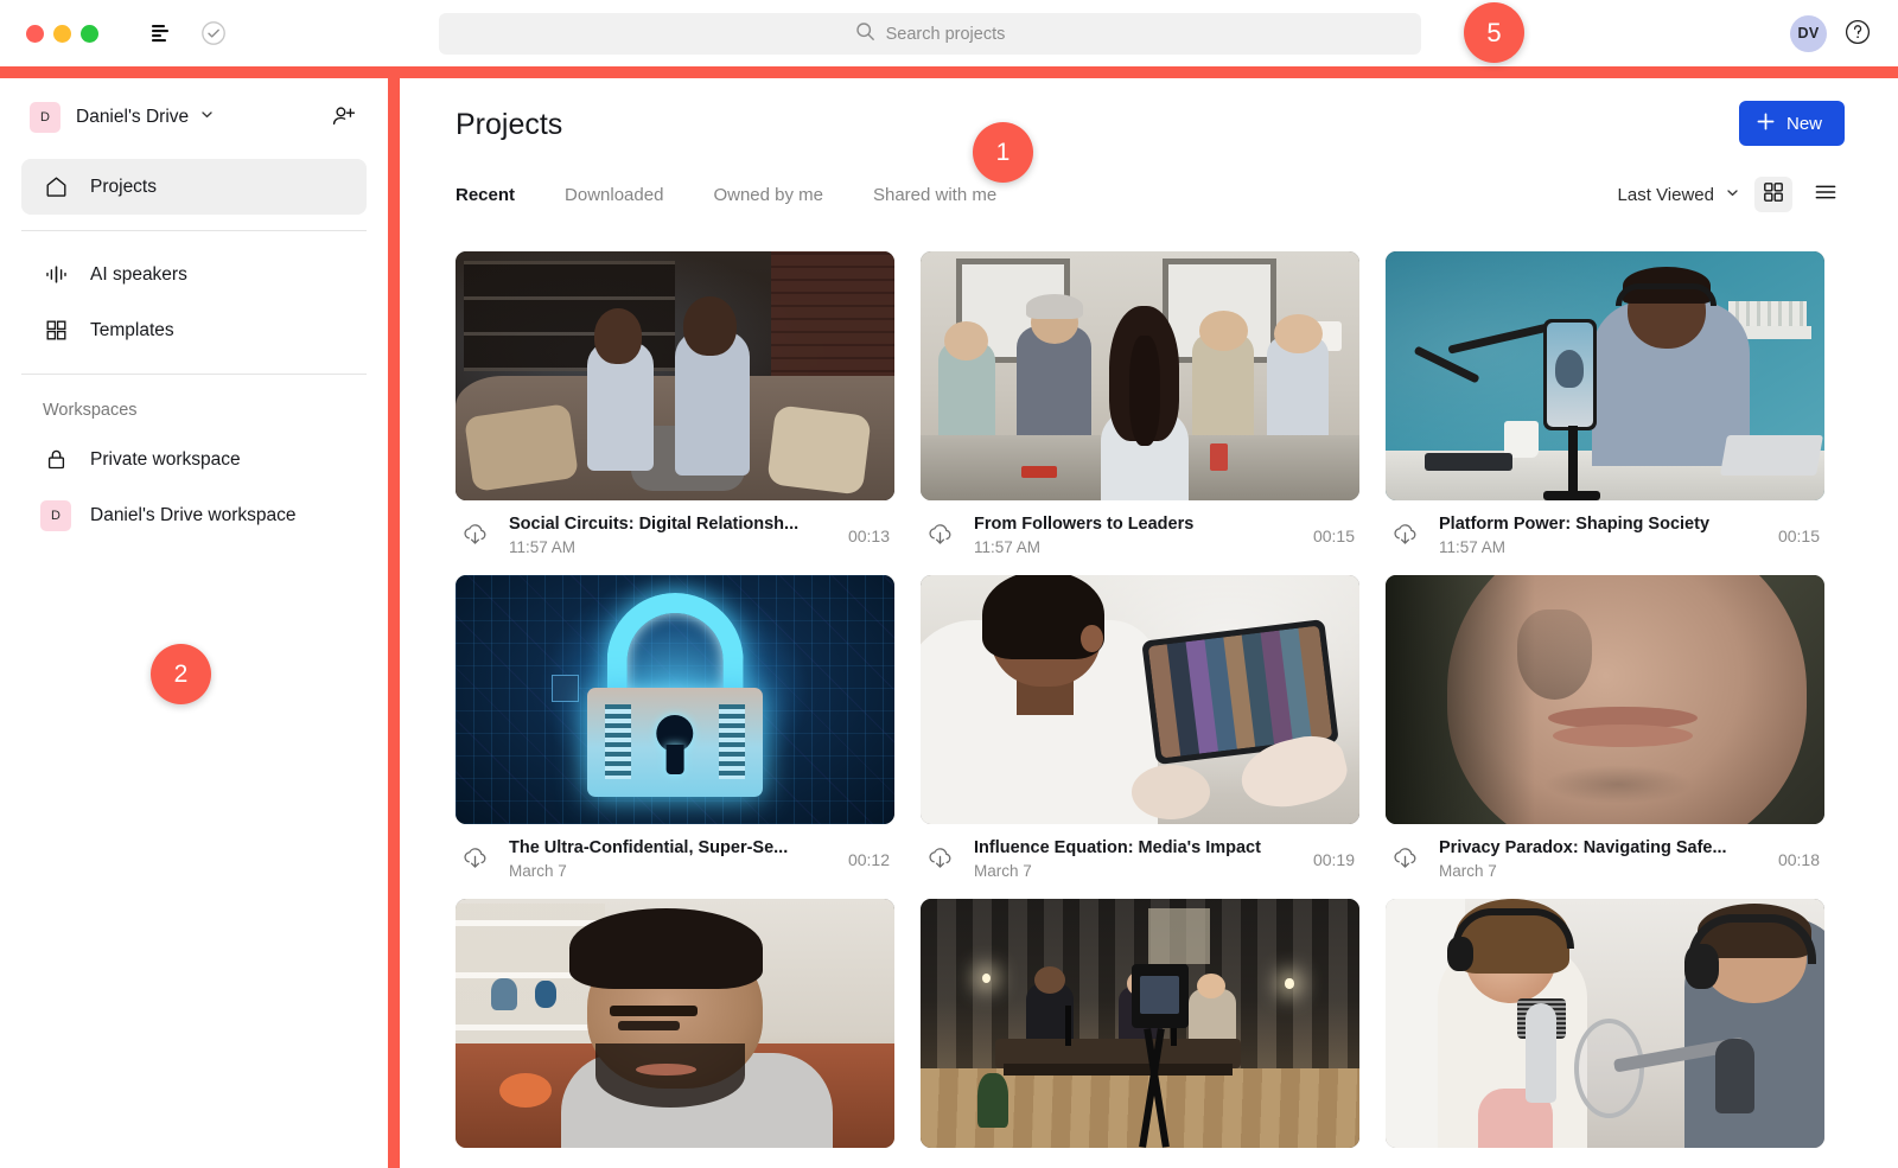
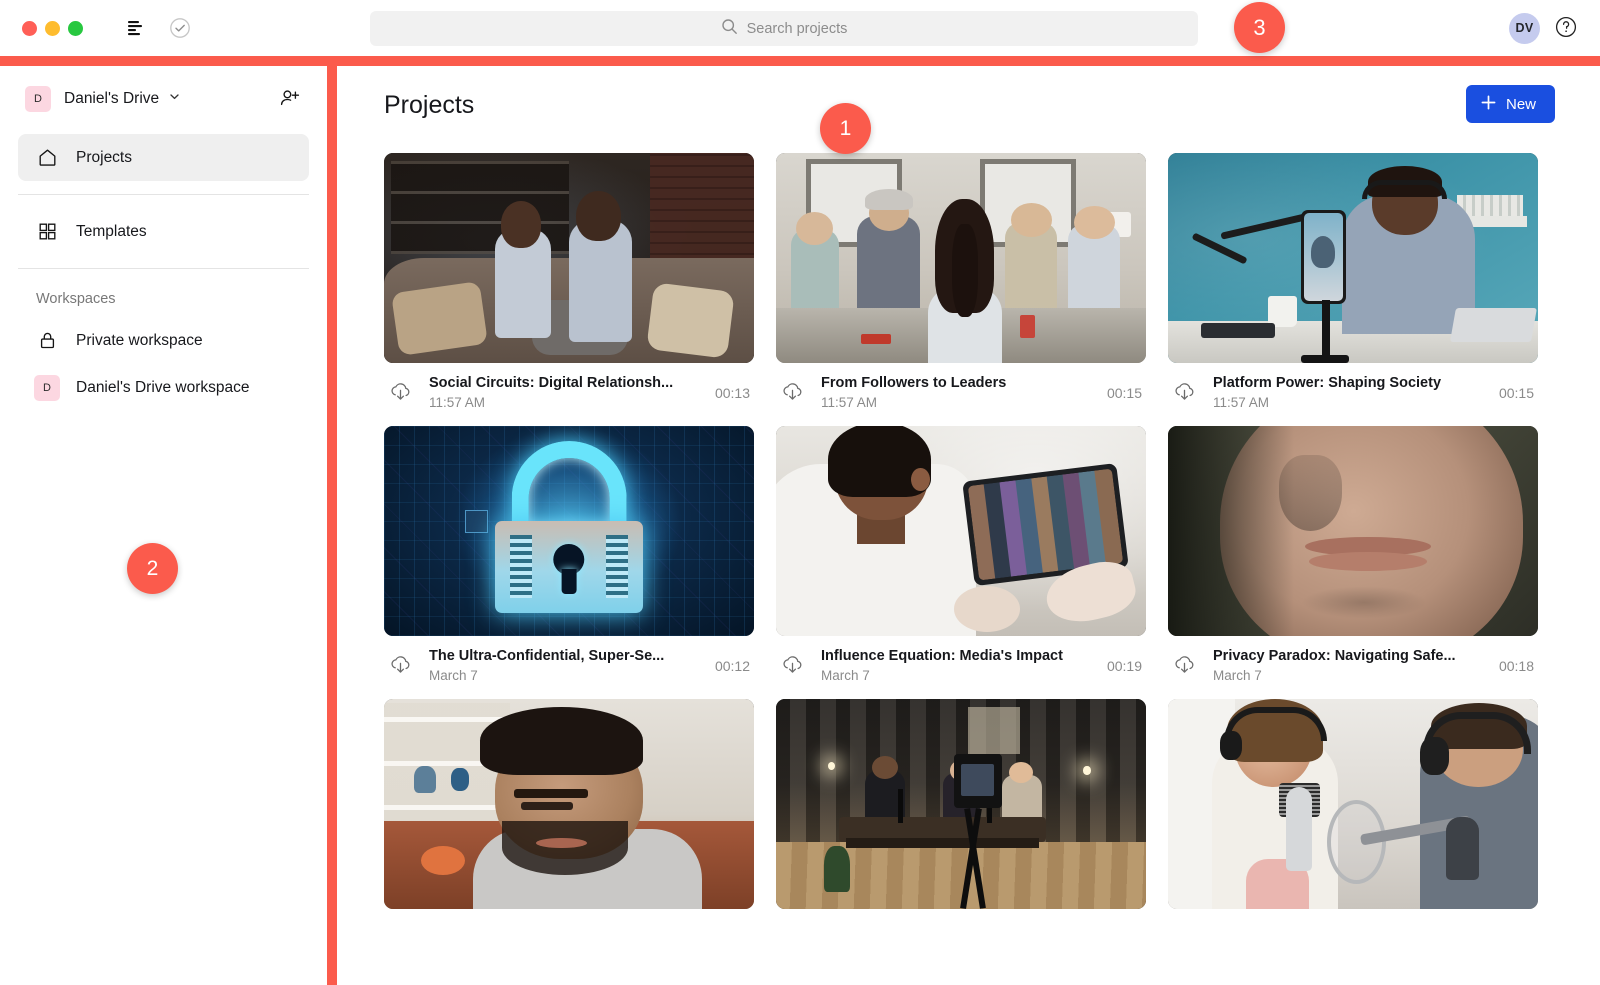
  Search projects
  DV
  D
  Daniel's Drive
  Projects
- AI speakers
  Templates
  Workspaces
  Private workspace
  D
  Daniel's Drive workspace
  Projects
  New
- Recent
- Downloaded
- Owned by me
- Shared with me
- Last Viewed
  Social Circuits: Digital Relationsh...
  11:57 AM
  00:13
  From Followers to Leaders
  11:57 AM
  00:15
  Platform Power: Shaping Society
  11:57 AM
  00:15
  The Ultra-Confidential, Super-Se...
  March 7
  00:12
  Influence Equation: Media's Impact
  March 7
  00:19
  Privacy Paradox: Navigating Safe...
  March 7
  00:18
  1
  2
- 5
+ 3
